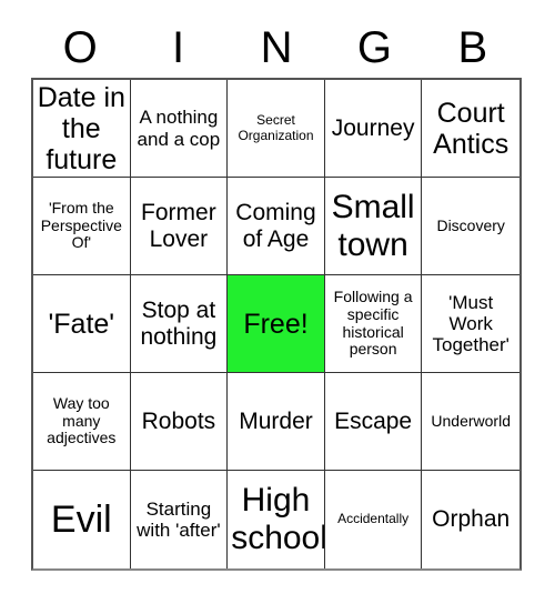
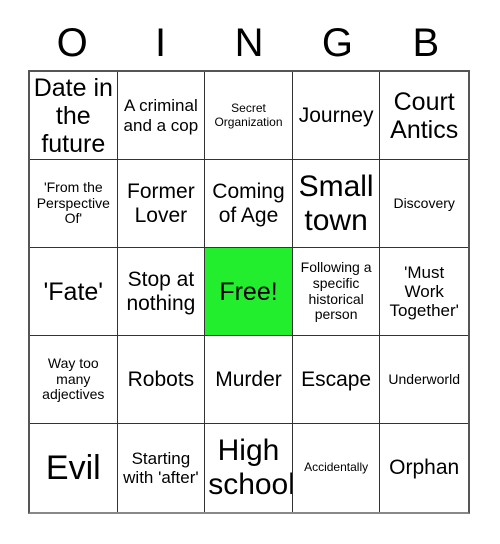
  O
  I
  N
  G
  B
  Date in the future
- A nothing and a cop
+ A criminal and a cop
  Secret Organization
  Journey
  Court Antics
  'From the Perspective Of'
  Former Lover
  Coming of Age
  Small town
  Discovery
  'Fate'
  Stop at nothing
  Free!
  Following a specific historical person
  'Must Work Together'
  Way too many adjectives
  Robots
  Murder
  Escape
  Underworld
  Evil
  Starting with 'after'
  High school
  Accidentally
  Orphan
